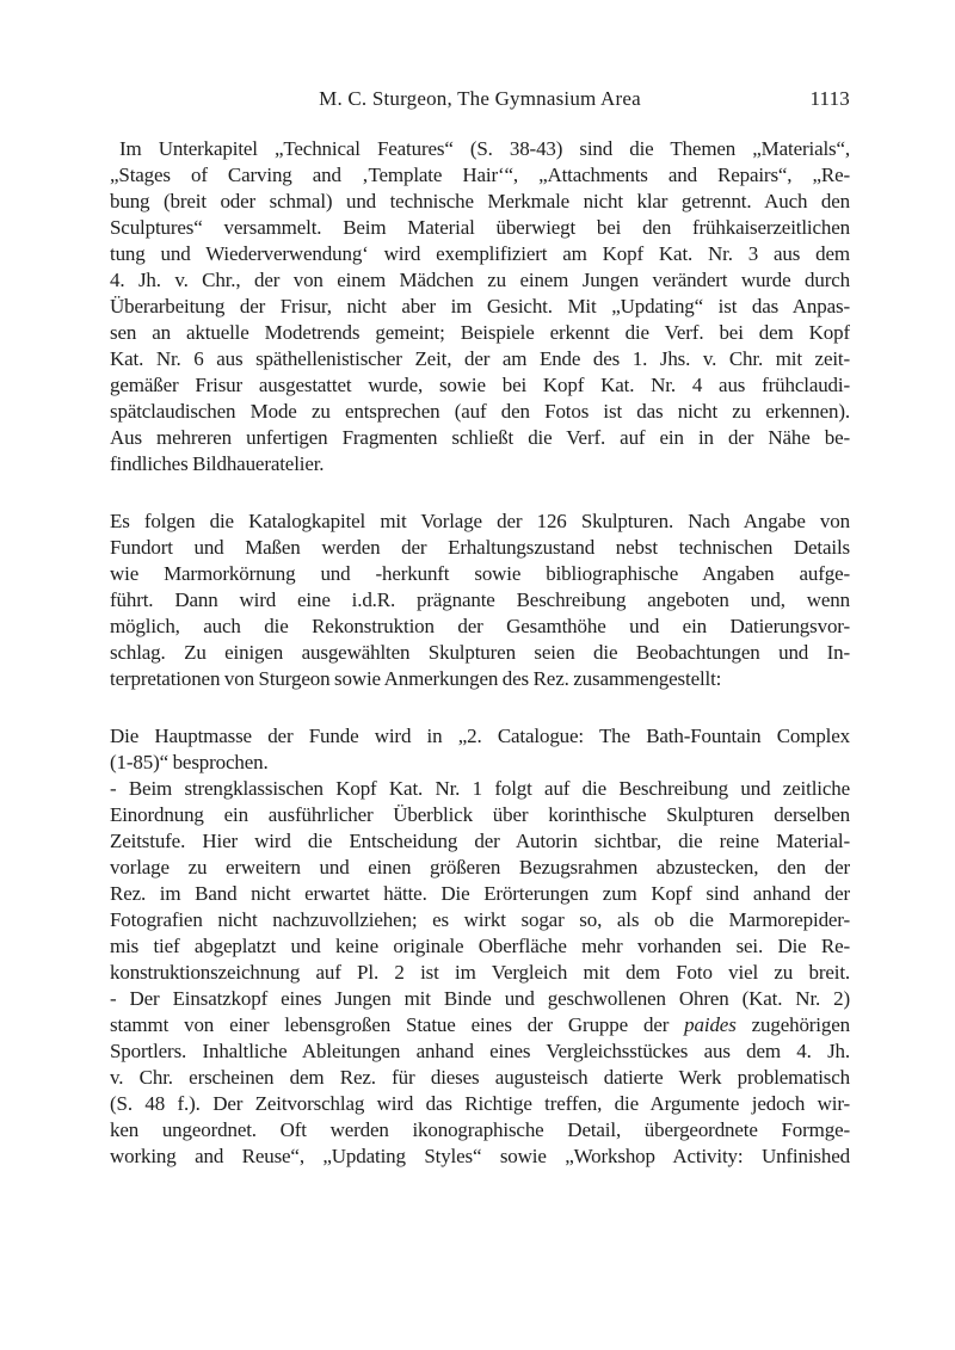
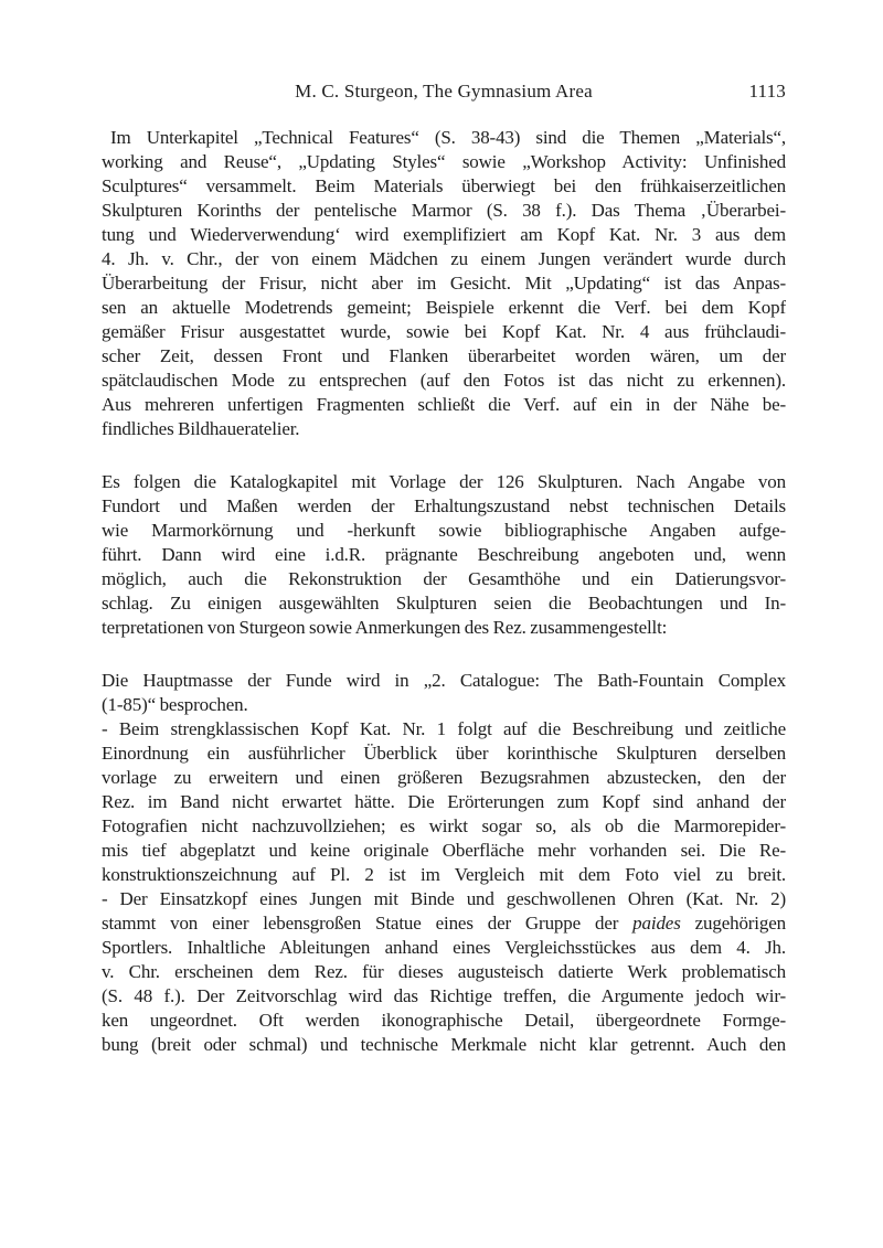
  M. C. Sturgeon, The Gymnasium Area
  1113
  Im Unterkapitel „Technical Features“ (S. 38-43) sind die Themen „Materials“,
- „Stages of Carving and ‚Template Hair‘“, „Attachments and Repairs“, „Re-
- bung (breit oder schmal) und technische Merkmale nicht klar getrennt. Auch den
+ working and Reuse“, „Updating Styles“ sowie „Workshop Activity: Unfinished
- Sculptures“ versammelt. Beim Material überwiegt bei den frühkaiserzeitlichen
+ Sculptures“ versammelt. Beim Materials überwiegt bei den frühkaiserzeitlichen
+ Skulpturen Korinths der pentelische Marmor (S. 38 f.). Das Thema ‚Überarbei-
  tung und Wiederverwendung‘ wird exemplifiziert am Kopf Kat. Nr. 3 aus dem
  4. Jh. v. Chr., der von einem Mädchen zu einem Jungen verändert wurde durch
  Überarbeitung der Frisur, nicht aber im Gesicht. Mit „Updating“ ist das Anpas-
  sen an aktuelle Modetrends gemeint; Beispiele erkennt die Verf. bei dem Kopf
- Kat. Nr. 6 aus späthellenistischer Zeit, der am Ende des 1. Jhs. v. Chr. mit zeit-
  gemäßer Frisur ausgestattet wurde, sowie bei Kopf Kat. Nr. 4 aus frühclaudi-
+ scher Zeit, dessen Front und Flanken überarbeitet worden wären, um der
  spätclaudischen Mode zu entsprechen (auf den Fotos ist das nicht zu erkennen).
  Aus mehreren unfertigen Fragmenten schließt die Verf. auf ein in der Nähe be-
  findliches Bildhaueratelier.
  Es folgen die Katalogkapitel mit Vorlage der 126 Skulpturen. Nach Angabe von
  Fundort und Maßen werden der Erhaltungszustand nebst technischen Details
  wie Marmorkörnung und -herkunft sowie bibliographische Angaben aufge-
  führt. Dann wird eine i.d.R. prägnante Beschreibung angeboten und, wenn
  möglich, auch die Rekonstruktion der Gesamthöhe und ein Datierungsvor-
  schlag. Zu einigen ausgewählten Skulpturen seien die Beobachtungen und In-
  terpretationen von Sturgeon sowie Anmerkungen des Rez. zusammengestellt:
  Die Hauptmasse der Funde wird in „2. Catalogue: The Bath-Fountain Complex
  (1-85)“ besprochen.
  - Beim strengklassischen Kopf Kat. Nr. 1 folgt auf die Beschreibung und zeitliche
  Einordnung ein ausführlicher Überblick über korinthische Skulpturen derselben
- Zeitstufe. Hier wird die Entscheidung der Autorin sichtbar, die reine Material-
  vorlage zu erweitern und einen größeren Bezugsrahmen abzustecken, den der
  Rez. im Band nicht erwartet hätte. Die Erörterungen zum Kopf sind anhand der
  Fotografien nicht nachzuvollziehen; es wirkt sogar so, als ob die Marmorepider-
  mis tief abgeplatzt und keine originale Oberfläche mehr vorhanden sei. Die Re-
  konstruktionszeichnung auf Pl. 2 ist im Vergleich mit dem Foto viel zu breit.
  - Der Einsatzkopf eines Jungen mit Binde und geschwollenen Ohren (Kat. Nr. 2)
  stammt von einer lebensgroßen Statue eines der Gruppe der paides zugehörigen
  Sportlers. Inhaltliche Ableitungen anhand eines Vergleichsstückes aus dem 4. Jh.
  v. Chr. erscheinen dem Rez. für dieses augusteisch datierte Werk problematisch
  (S. 48 f.). Der Zeitvorschlag wird das Richtige treffen, die Argumente jedoch wir-
  ken ungeordnet. Oft werden ikonographische Detail, übergeordnete Formge-
- working and Reuse“, „Updating Styles“ sowie „Workshop Activity: Unfinished
+ bung (breit oder schmal) und technische Merkmale nicht klar getrennt. Auch den
